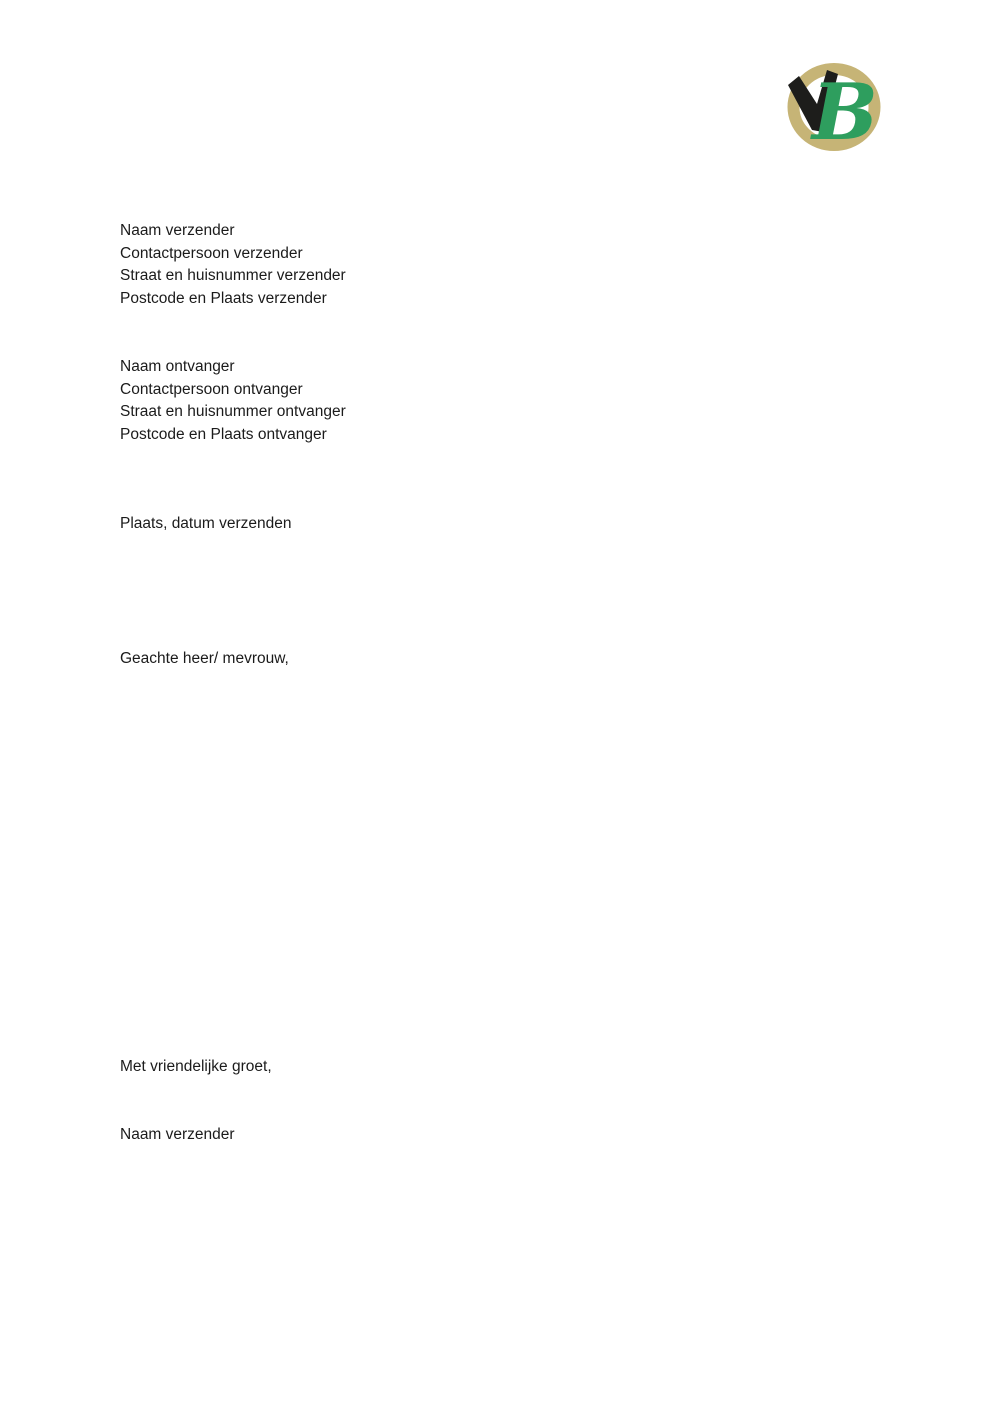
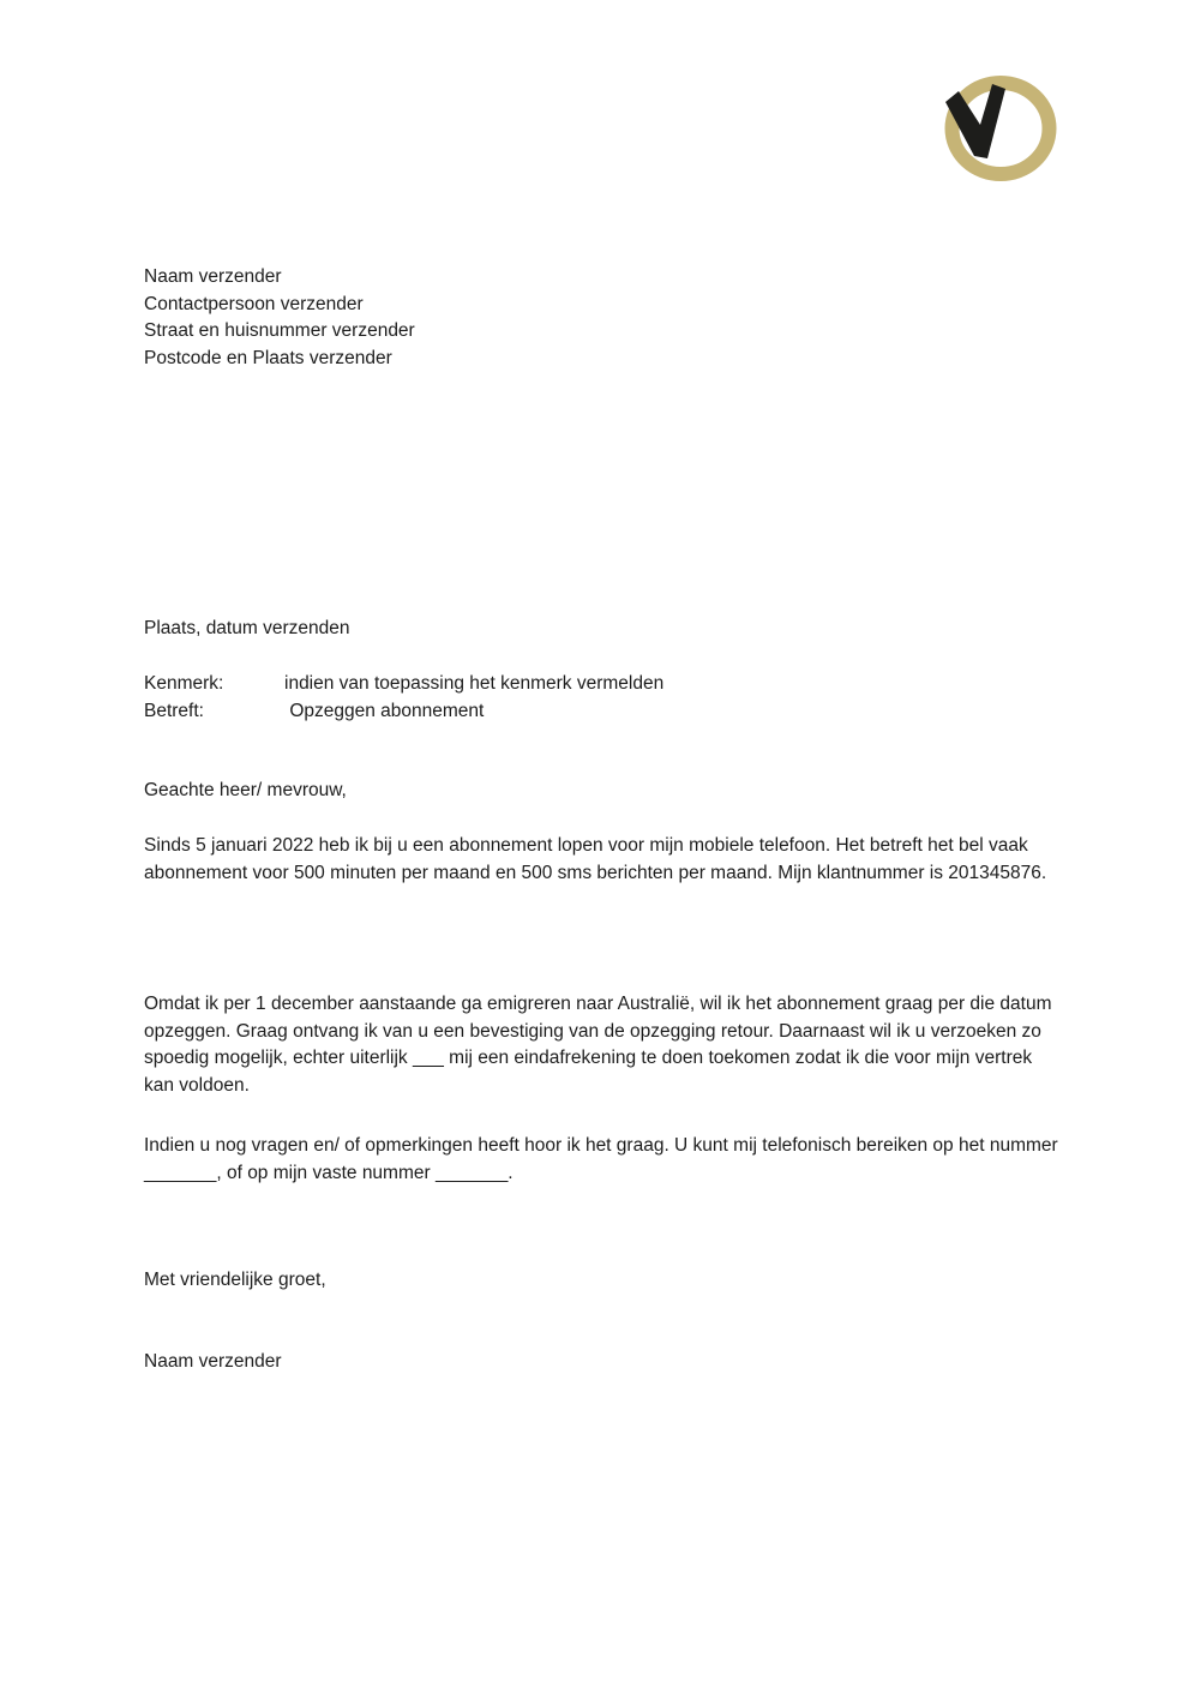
- B
  Naam verzender
  Contactpersoon verzender
  Straat en huisnummer verzender
  Postcode en Plaats verzender
- Naam ontvanger
- Contactpersoon ontvanger
- Straat en huisnummer ontvanger
- Postcode en Plaats ontvanger
  Plaats, datum verzenden
+ Kenmerk:
+ indien van toepassing het kenmerk vermelden
+ Betreft:
+ Opzeggen abonnement
  Geachte heer/ mevrouw,
+ Sinds 5 januari 2022 heb ik bij u een abonnement lopen voor mijn mobiele telefoon. Het betreft het bel vaak abonnement voor 500 minuten per maand en 500 sms berichten per maand. Mijn klantnummer is 201345876.
+ Omdat ik per 1 december aanstaande ga emigreren naar Australië, wil ik het abonnement graag per die datum opzeggen. Graag ontvang ik van u een bevestiging van de opzegging retour. Daarnaast wil ik u verzoeken zo spoedig mogelijk, echter uiterlijk ___ mij een eindafrekening te doen toekomen zodat ik die voor mijn vertrek kan voldoen.
+ Indien u nog vragen en/ of opmerkingen heeft hoor ik het graag. U kunt mij telefonisch bereiken op het nummer _______, of op mijn vaste nummer _______.
  Met vriendelijke groet,
  Naam verzender
